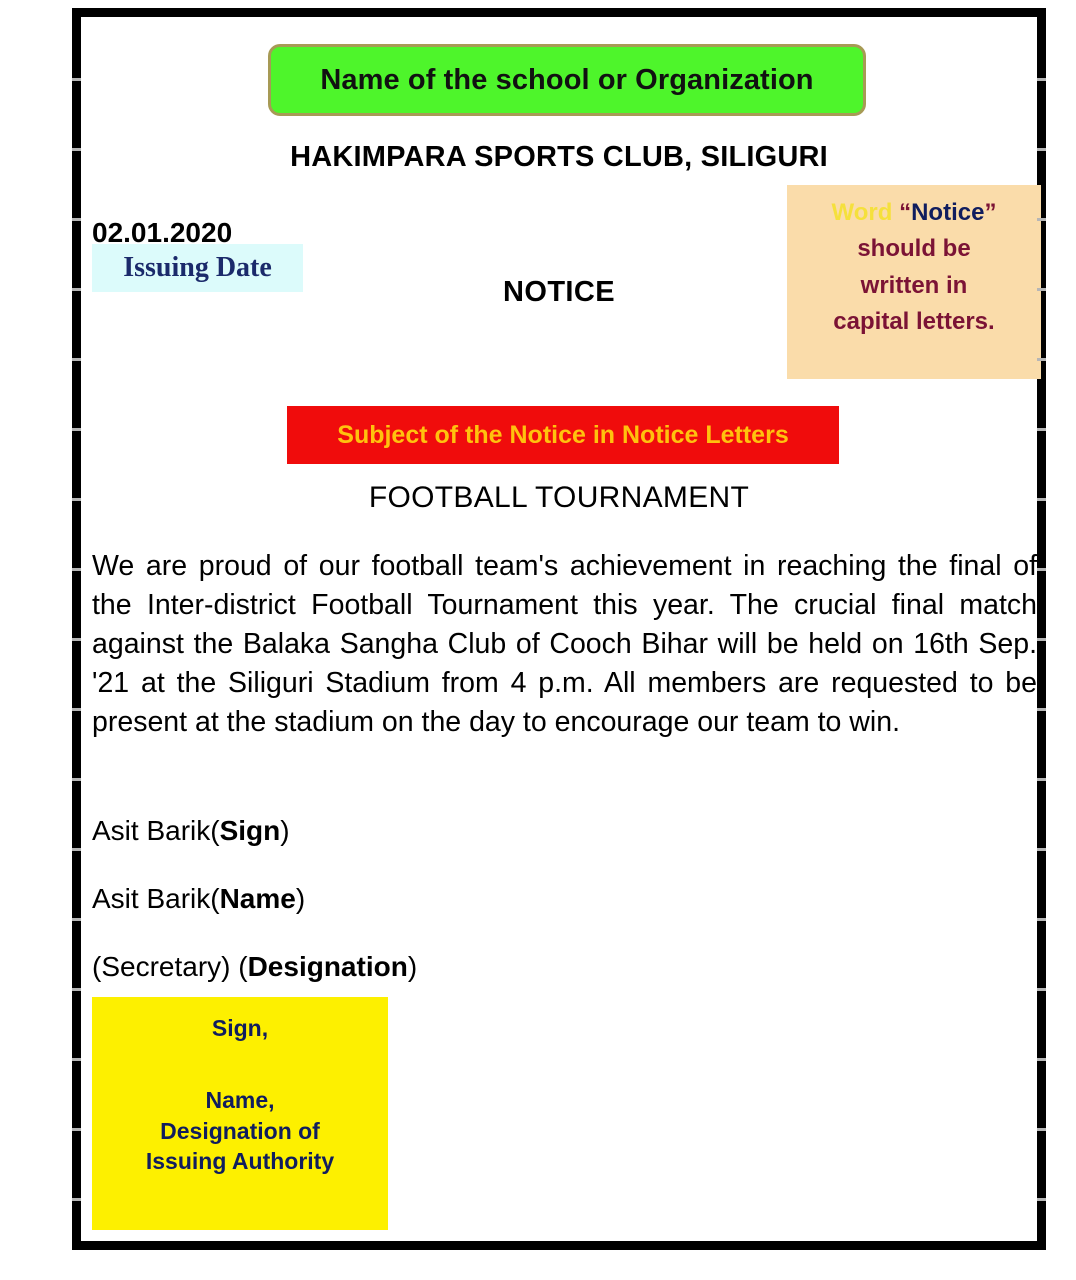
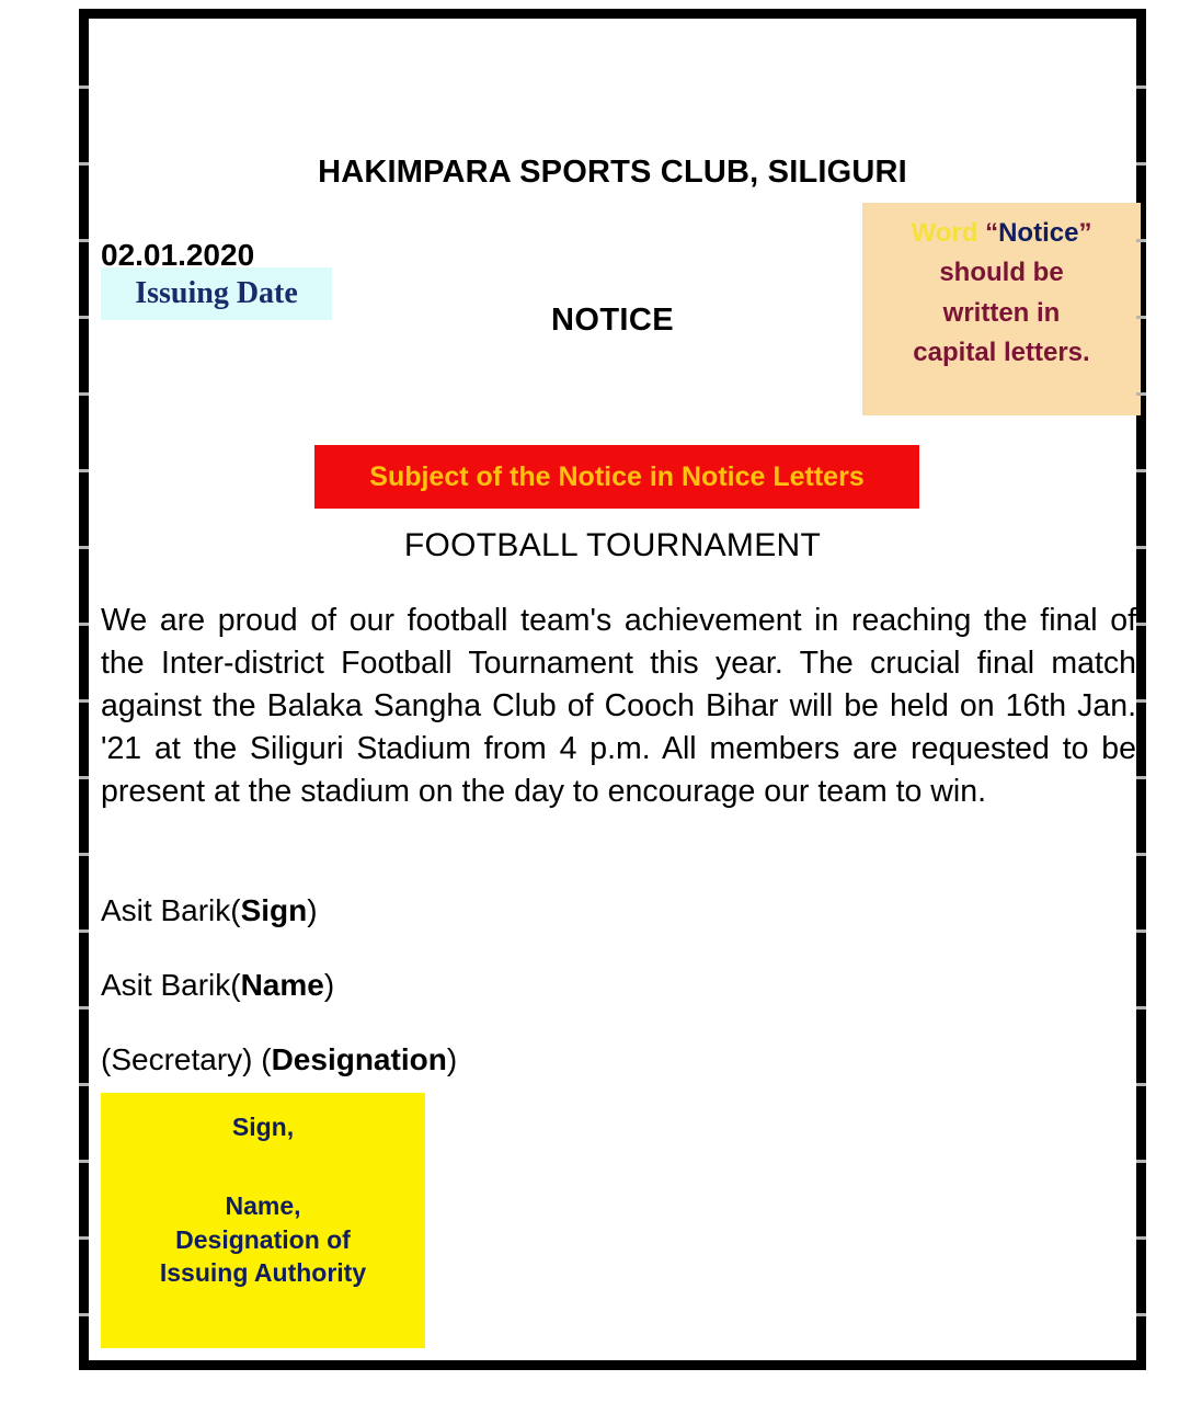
- Name of the school or Organization
  HAKIMPARA SPORTS CLUB, SILIGURI
  02.01.2020
  Issuing Date
  NOTICE
  Word “Notice”
  should be
  written in
  capital letters.
  Subject of the Notice in Notice Letters
  FOOTBALL TOURNAMENT
- We are proud of our football team's achievement in reaching the final of the Inter-district Football Tournament this year. The crucial final match against the Balaka Sangha Club of Cooch Bihar will be held on 16th Sep. '21 at the Siliguri Stadium from 4 p.m. All members are requested to be present at the stadium on the day to encourage our team to win.
+ We are proud of our football team's achievement in reaching the final of the Inter-district Football Tournament this year. The crucial final match against the Balaka Sangha Club of Cooch Bihar will be held on 16th Jan. '21 at the Siliguri Stadium from 4 p.m. All members are requested to be present at the stadium on the day to encourage our team to win.
  Asit Barik(Sign)
  Asit Barik(Name)
  (Secretary) (Designation)
  Sign,
  Name,
  Designation of
  Issuing Authority
